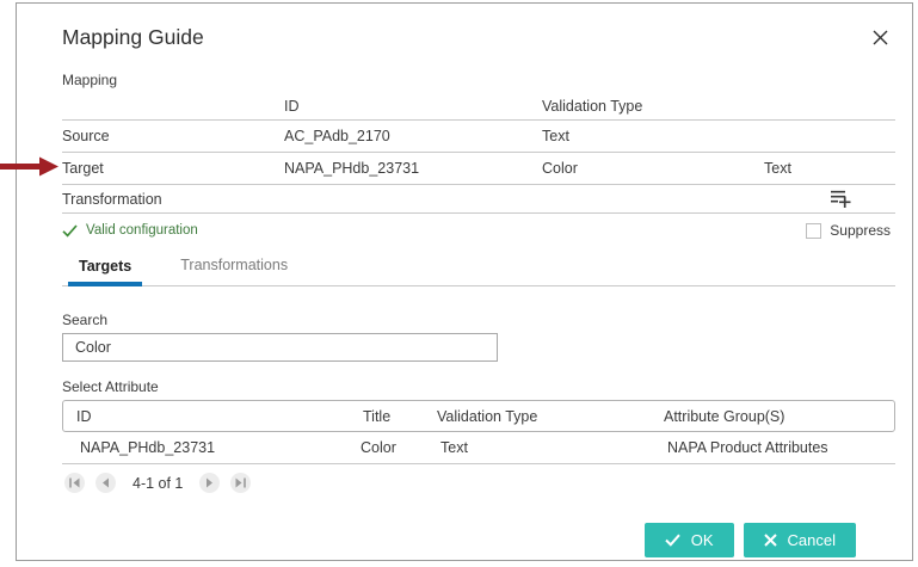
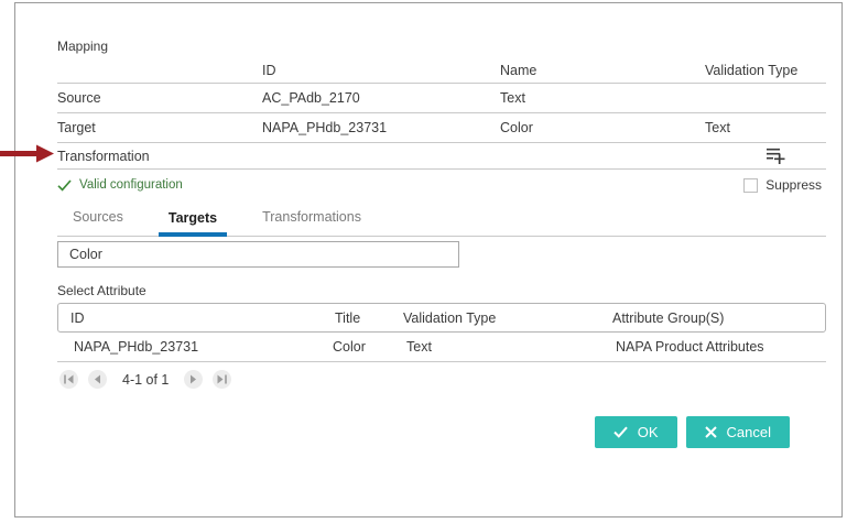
- Mapping Guide
  Mapping
  ID
+ Name
  Validation Type
  Source
  AC_PAdb_2170
  Text
  Target
  NAPA_PHdb_23731
  Color
  Text
  Transformation
  Valid configuration
  Suppress
+ Sources
  Targets
  Transformations
- Search
  Color
  Select Attribute
  ID
  Title
  Validation Type
  Attribute Group(S)
  NAPA_PHdb_23731
  Color
  Text
  NAPA Product Attributes
  4-1 of 1
  OK
  Cancel
